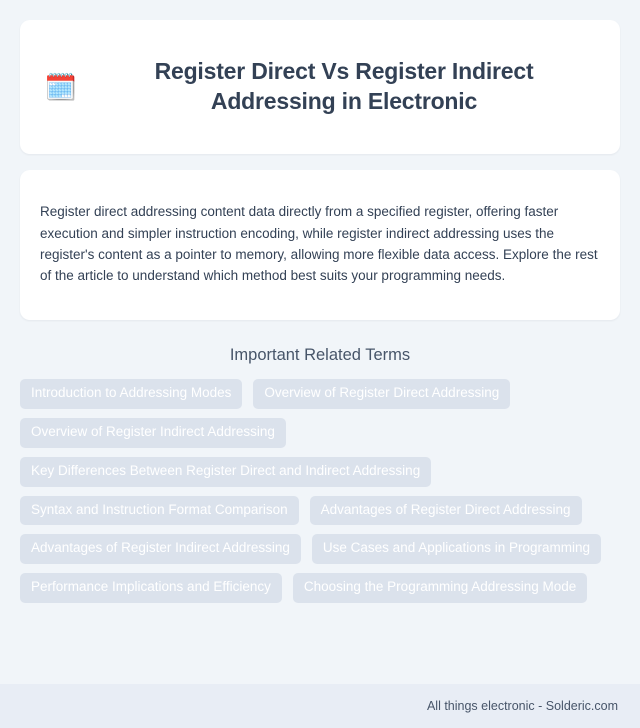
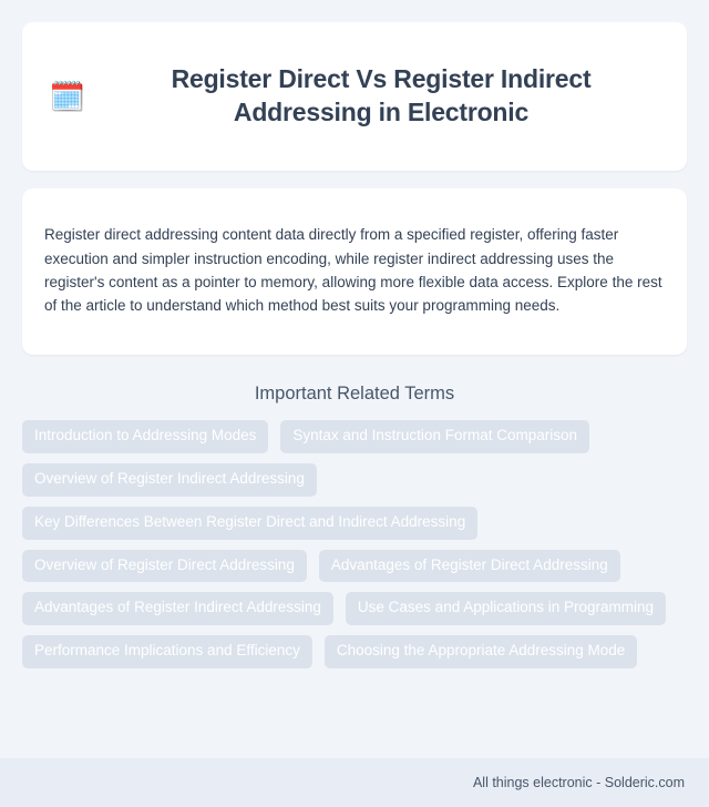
  🗓️
  Register Direct Vs Register Indirect Addressing in Electronic
  Register direct addressing content data directly from a specified register, offering faster execution and simpler instruction encoding, while register indirect addressing uses the register's content as a pointer to memory, allowing more flexible data access. Explore the rest of the article to understand which method best suits your programming needs.
  Important Related Terms
  Introduction to Addressing Modes
- Overview of Register Direct Addressing
+ Syntax and Instruction Format Comparison
  Overview of Register Indirect Addressing
  Key Differences Between Register Direct and Indirect Addressing
- Syntax and Instruction Format Comparison
+ Overview of Register Direct Addressing
  Advantages of Register Direct Addressing
  Advantages of Register Indirect Addressing
  Use Cases and Applications in Programming
  Performance Implications and Efficiency
- Choosing the Programming Addressing Mode
+ Choosing the Appropriate Addressing Mode
  All things electronic - Solderic.com
